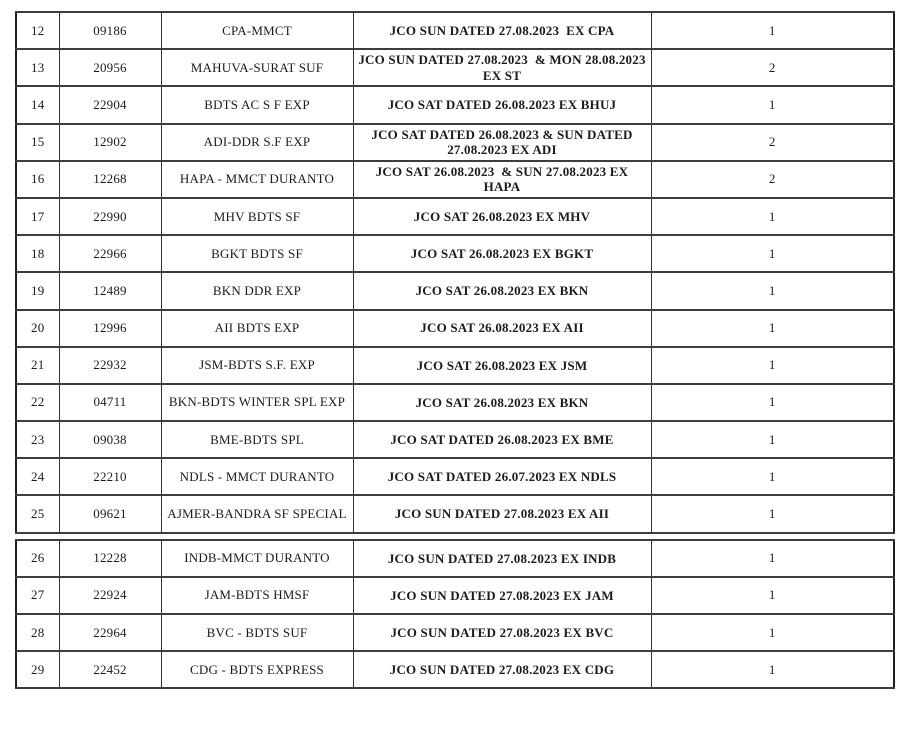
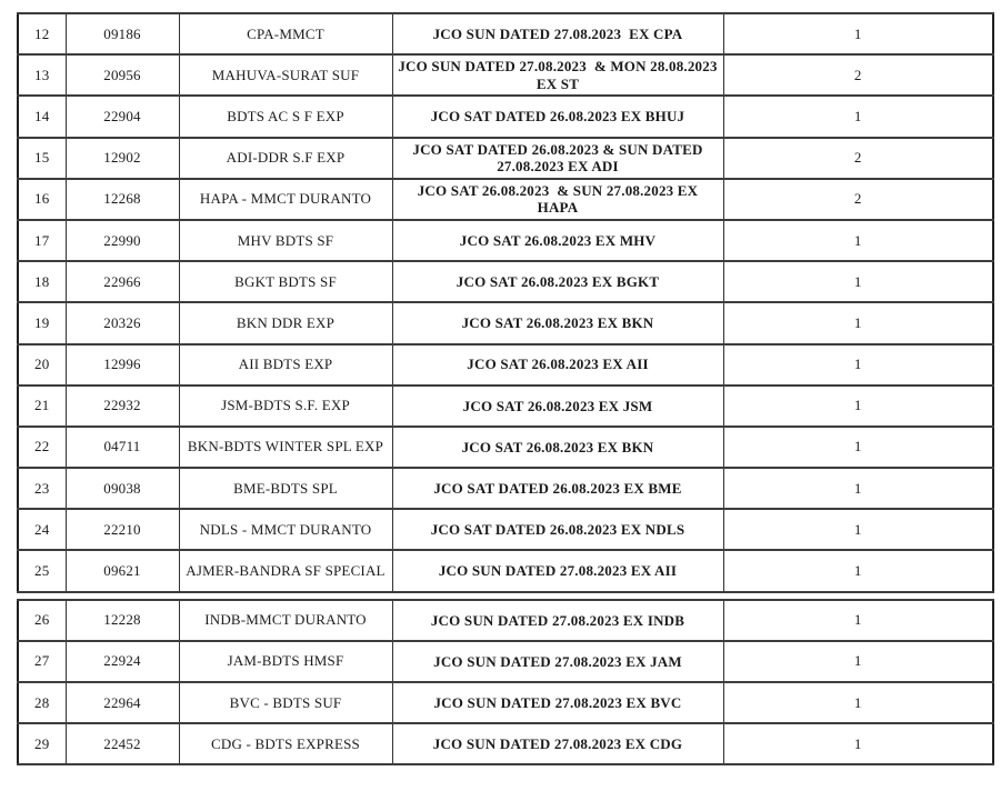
  12	09186	CPA-MMCT	JCO SUN DATED 27.08.2023 EX CPA	1
  13	20956	MAHUVA-SURAT SUF	JCO SUN DATED 27.08.2023 & MON 28.08.2023 EX ST	2
  14	22904	BDTS AC S F EXP	JCO SAT DATED 26.08.2023 EX BHUJ	1
  15	12902	ADI-DDR S.F EXP	JCO SAT DATED 26.08.2023 & SUN DATED 27.08.2023 EX ADI	2
  16	12268	HAPA - MMCT DURANTO	JCO SAT 26.08.2023 & SUN 27.08.2023 EX HAPA	2
  17	22990	MHV BDTS SF	JCO SAT 26.08.2023 EX MHV	1
  18	22966	BGKT BDTS SF	JCO SAT 26.08.2023 EX BGKT	1
- 19	12489	BKN DDR EXP	JCO SAT 26.08.2023 EX BKN	1
+ 19	20326	BKN DDR EXP	JCO SAT 26.08.2023 EX BKN	1
  20	12996	AII BDTS EXP	JCO SAT 26.08.2023 EX AII	1
  21	22932	JSM-BDTS S.F. EXP	JCO SAT 26.08.2023 EX JSM	1
  22	04711	BKN-BDTS WINTER SPL EXP	JCO SAT 26.08.2023 EX BKN	1
  23	09038	BME-BDTS SPL	JCO SAT DATED 26.08.2023 EX BME	1
- 24	22210	NDLS - MMCT DURANTO	JCO SAT DATED 26.07.2023 EX NDLS	1
+ 24	22210	NDLS - MMCT DURANTO	JCO SAT DATED 26.08.2023 EX NDLS	1
  25	09621	AJMER-BANDRA SF SPECIAL	JCO SUN DATED 27.08.2023 EX AII	1
  26	12228	INDB-MMCT DURANTO	JCO SUN DATED 27.08.2023 EX INDB	1
  27	22924	JAM-BDTS HMSF	JCO SUN DATED 27.08.2023 EX JAM	1
  28	22964	BVC - BDTS SUF	JCO SUN DATED 27.08.2023 EX BVC	1
  29	22452	CDG - BDTS EXPRESS	JCO SUN DATED 27.08.2023 EX CDG	1
